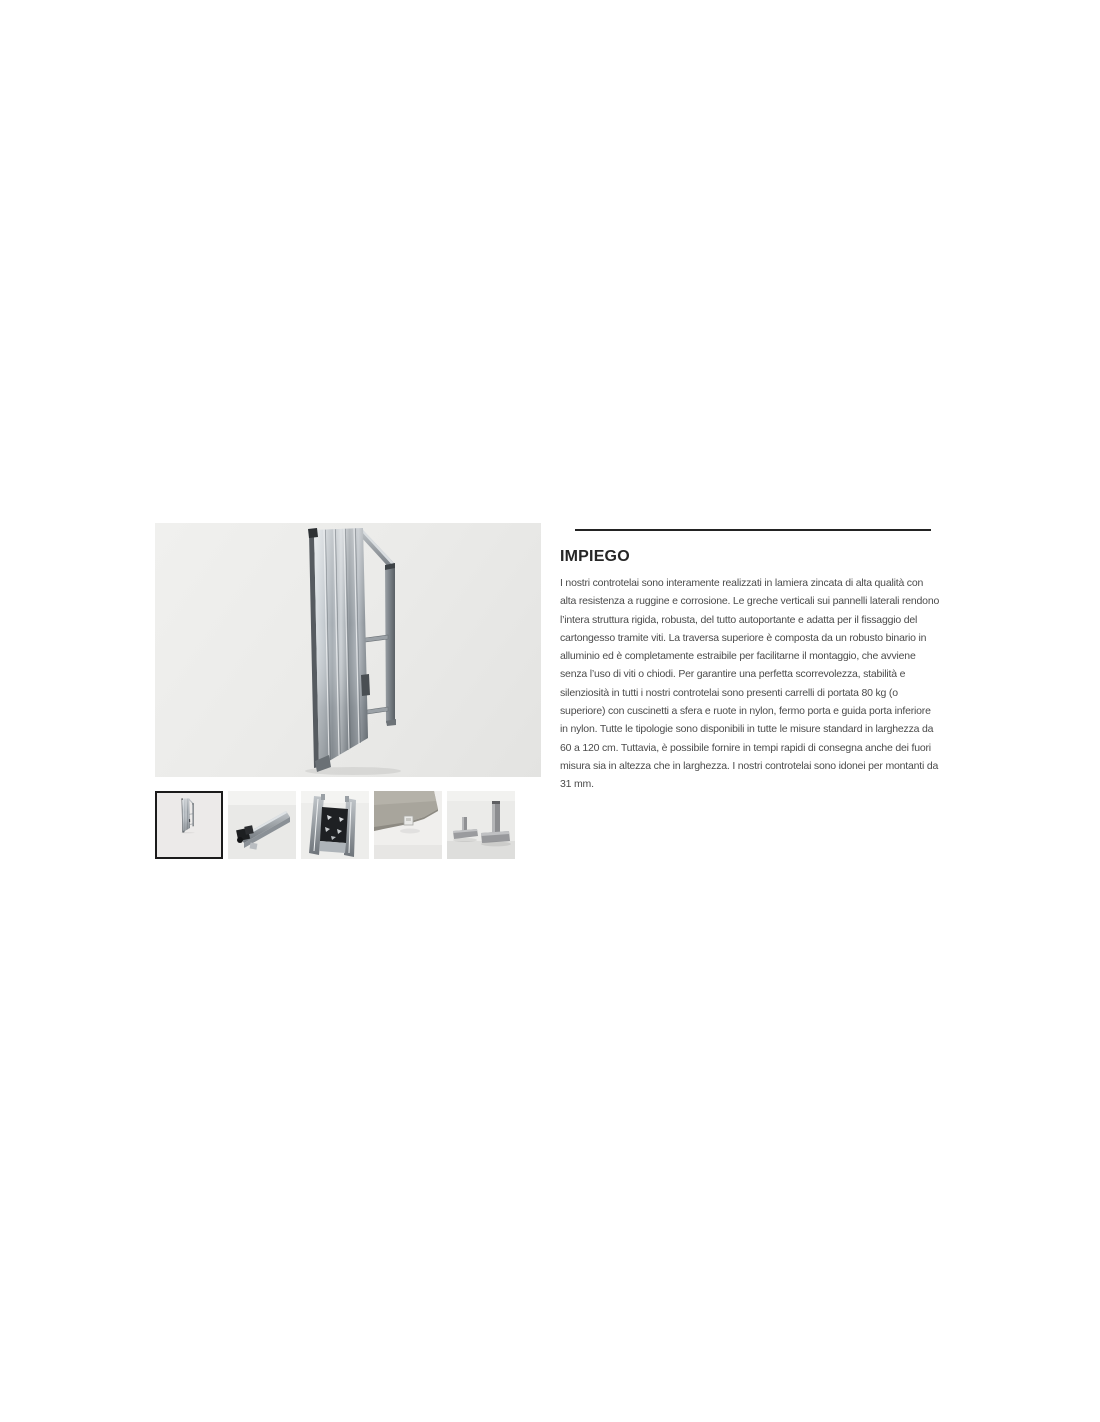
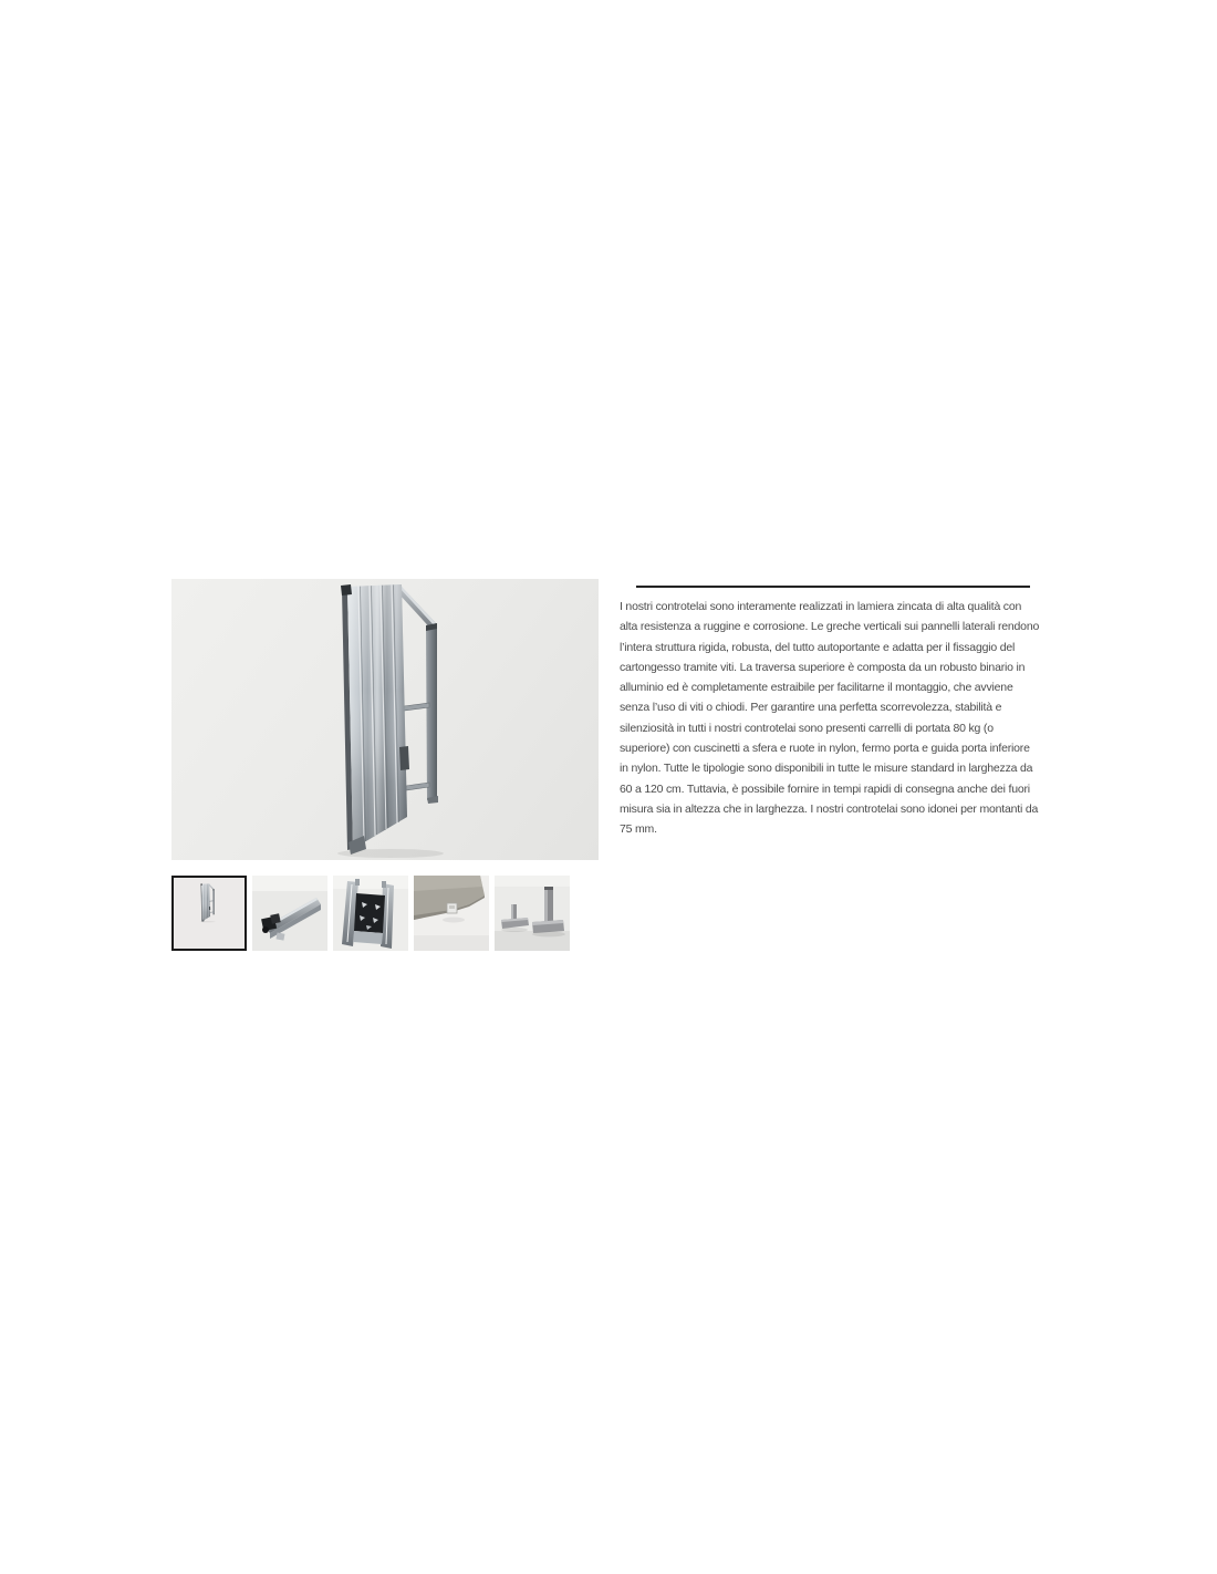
- IMPIEGO
- I nostri controtelai sono interamente realizzati in lamiera zincata di alta qualità con alta resistenza a ruggine e corrosione. Le greche verticali sui pannelli laterali rendono l’intera struttura rigida, robusta, del tutto autoportante e adatta per il fissaggio del cartongesso tramite viti. La traversa superiore è composta da un robusto binario in alluminio ed è completamente estraibile per facilitarne il montaggio, che avviene senza l’uso di viti o chiodi. Per garantire una perfetta scorrevolezza, stabilità e silenziosità in tutti i nostri controtelai sono presenti carrelli di portata 80 kg (o superiore) con cuscinetti a sfera e ruote in nylon, fermo porta e guida porta inferiore in nylon. Tutte le tipologie sono disponibili in tutte le misure standard in larghezza da 60 a 120 cm. Tuttavia, è possibile fornire in tempi rapidi di consegna anche dei fuori misura sia in altezza che in larghezza. I nostri controtelai sono idonei per montanti da 31 mm.
+ I nostri controtelai sono interamente realizzati in lamiera zincata di alta qualità con alta resistenza a ruggine e corrosione. Le greche verticali sui pannelli laterali rendono l’intera struttura rigida, robusta, del tutto autoportante e adatta per il fissaggio del cartongesso tramite viti. La traversa superiore è composta da un robusto binario in alluminio ed è completamente estraibile per facilitarne il montaggio, che avviene senza l’uso di viti o chiodi. Per garantire una perfetta scorrevolezza, stabilità e silenziosità in tutti i nostri controtelai sono presenti carrelli di portata 80 kg (o superiore) con cuscinetti a sfera e ruote in nylon, fermo porta e guida porta inferiore in nylon. Tutte le tipologie sono disponibili in tutte le misure standard in larghezza da 60 a 120 cm. Tuttavia, è possibile fornire in tempi rapidi di consegna anche dei fuori misura sia in altezza che in larghezza. I nostri controtelai sono idonei per montanti da 75 mm.
